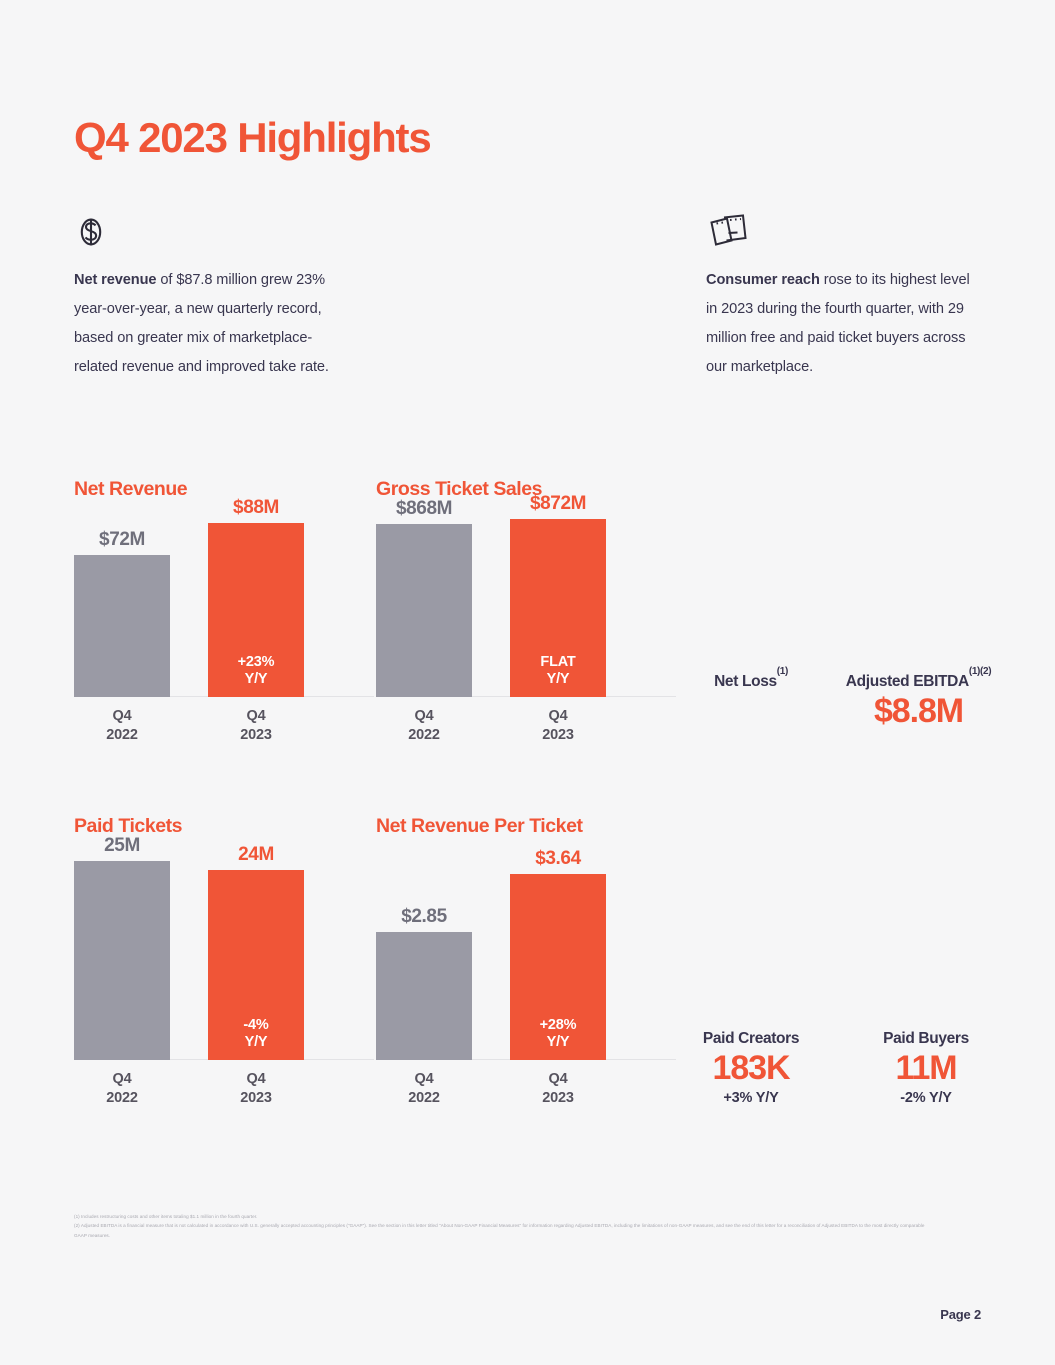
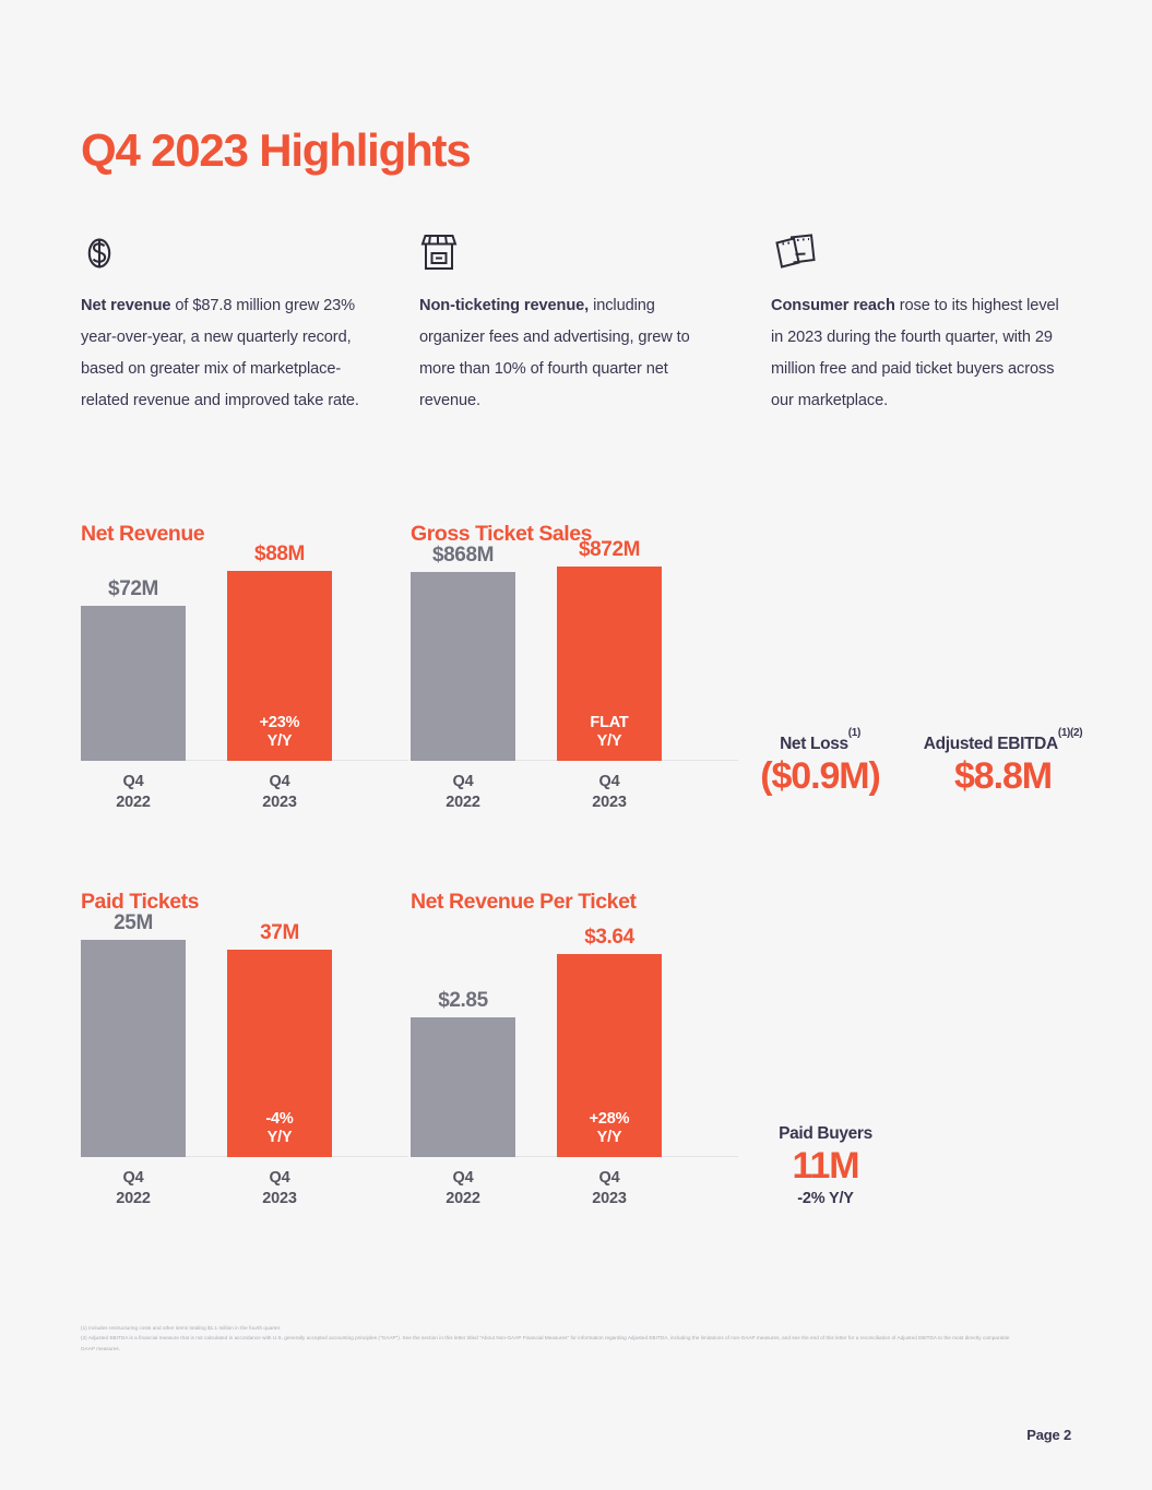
  Q4 2023 Highlights
  Net revenue of $87.8 million grew 23% year-over-year, a new quarterly record, based on greater mix of marketplace-related revenue and improved take rate.
+ Non-ticketing revenue, including organizer fees and advertising, grew to more than 10% of fourth quarter net revenue.
  Consumer reach rose to its highest level in 2023 during the fourth quarter, with 29 million free and paid ticket buyers across our marketplace.
  Net Revenue
  $72M
  Q4
  2022
  $88M
  +23%
  Y/Y
  Q4
  2023
  Gross Ticket Sales
  $868M
  Q4
  2022
  $872M
  FLAT
  Y/Y
  Q4
  2023
  Paid Tickets
  25M
  Q4
  2022
- 24M
+ 37M
  -4%
  Y/Y
  Q4
  2023
  Net Revenue Per Ticket
  $2.85
  Q4
  2022
  $3.64
  +28%
  Y/Y
  Q4
  2023
  Net Loss(1)
+ ($0.9M)
  Adjusted EBITDA(1)(2)
  $8.8M
- Paid Creators
- 183K
- +3% Y/Y
  Paid Buyers
  11M
  -2% Y/Y
  Page 2
